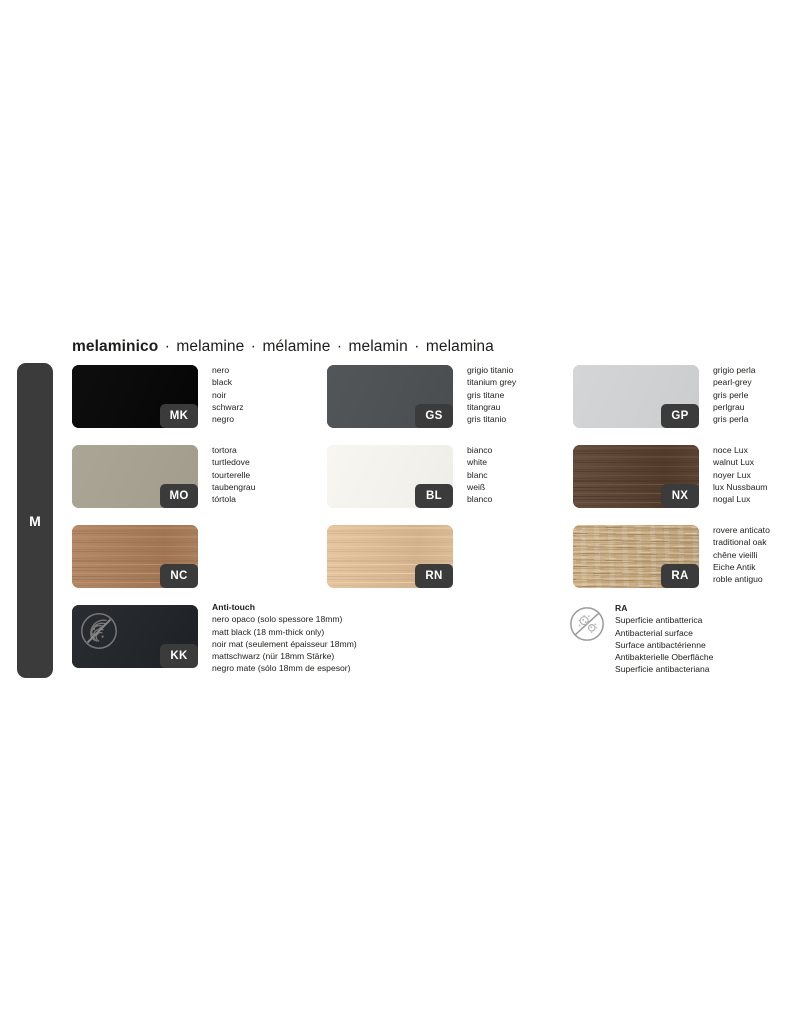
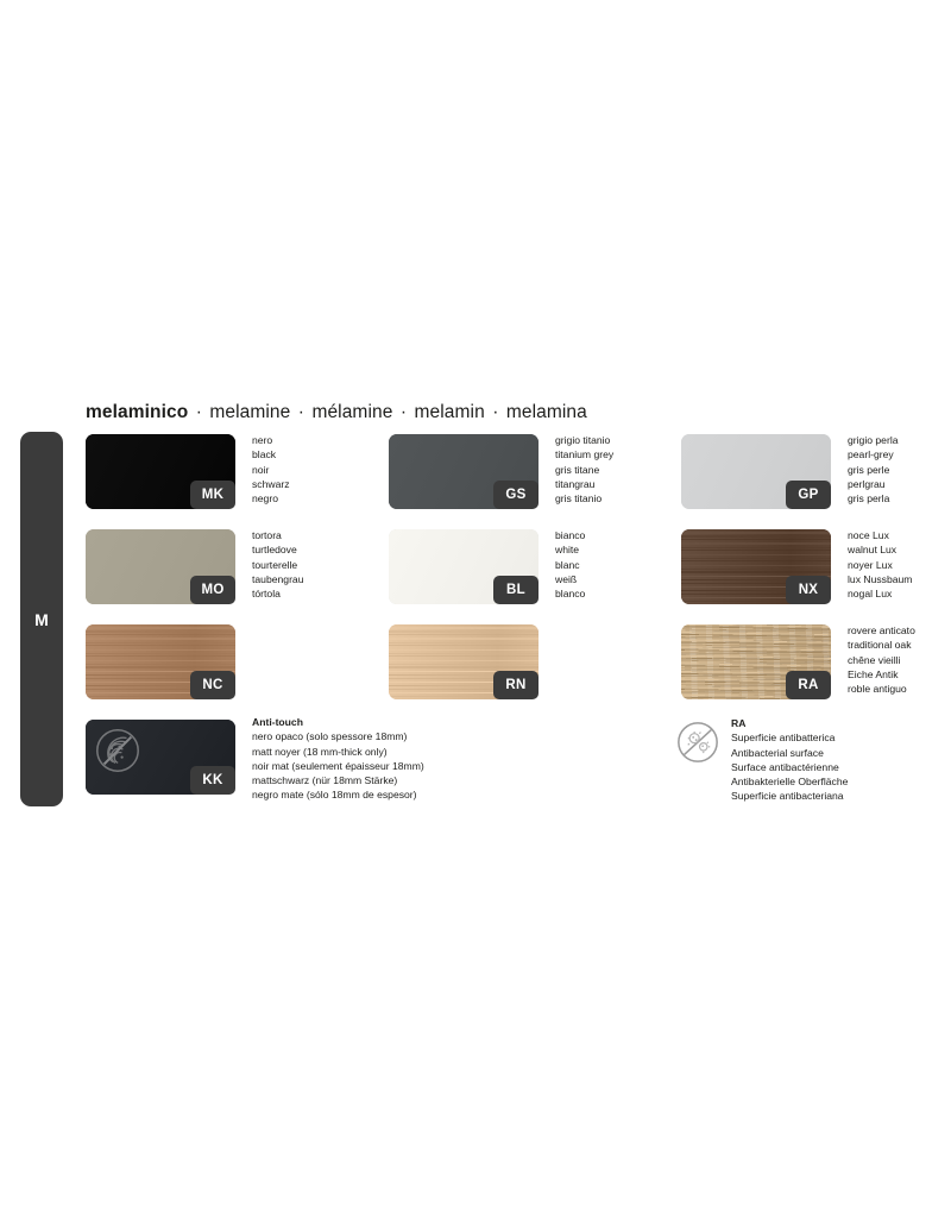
  melaminico · melamine · mélamine · melamin · melamina
  M
  MK
  nero
  black
  noir
  schwarz
  negro
  MO
  tortora
  turtledove
  tourterelle
  taubengrau
  tórtola
  NC
  KK
  GS
  grigio titanio
  titanium grey
  gris titane
  titangrau
  gris titanio
  BL
  bianco
  white
  blanc
  weiß
  blanco
  RN
  GP
  grigio perla
  pearl-grey
  gris perle
  perlgrau
  gris perla
  NX
  noce Lux
  walnut Lux
  noyer Lux
  lux Nussbaum
  nogal Lux
  RA
  rovere anticato
  traditional oak
  chêne vieilli
  Eiche Antik
  roble antiguo
  Anti-touch
  nero opaco (solo spessore 18mm)
- matt black (18 mm-thick only)
+ matt noyer (18 mm-thick only)
  noir mat (seulement épaisseur 18mm)
  mattschwarz (nür 18mm Stärke)
  negro mate (sólo 18mm de espesor)
  RA
  Superficie antibatterica
  Antibacterial surface
  Surface antibactérienne
  Antibakterielle Oberfläche
  Superficie antibacteriana
